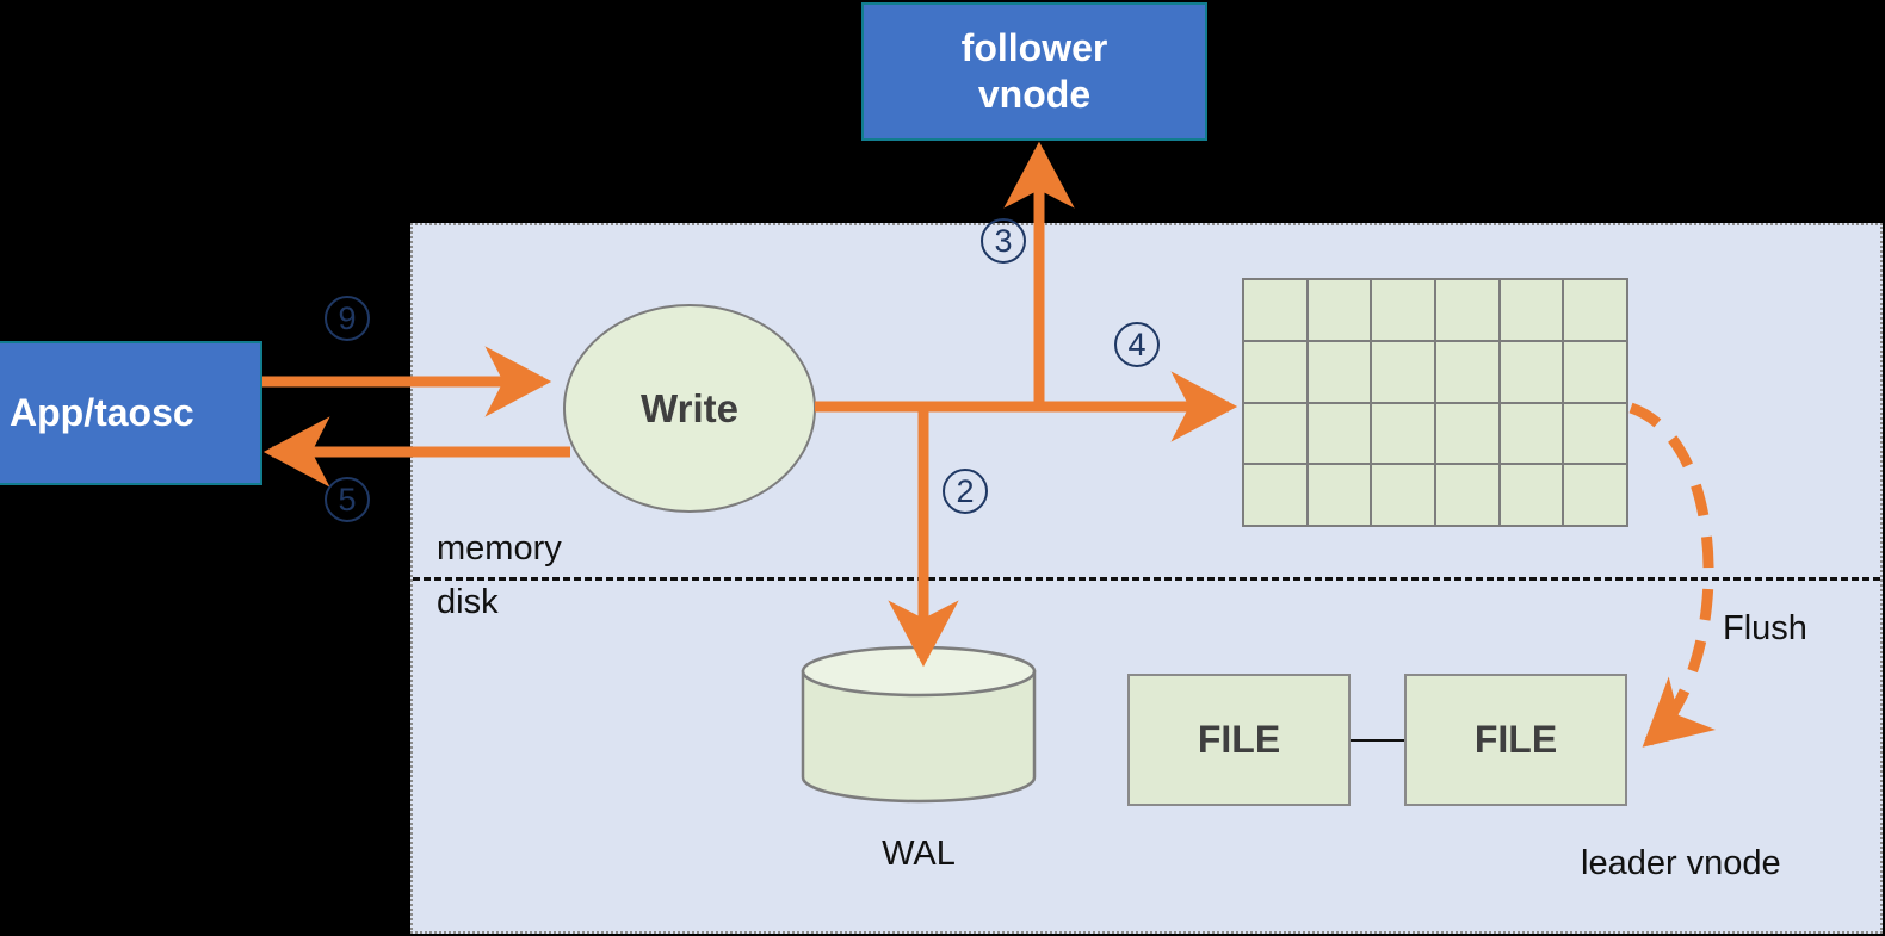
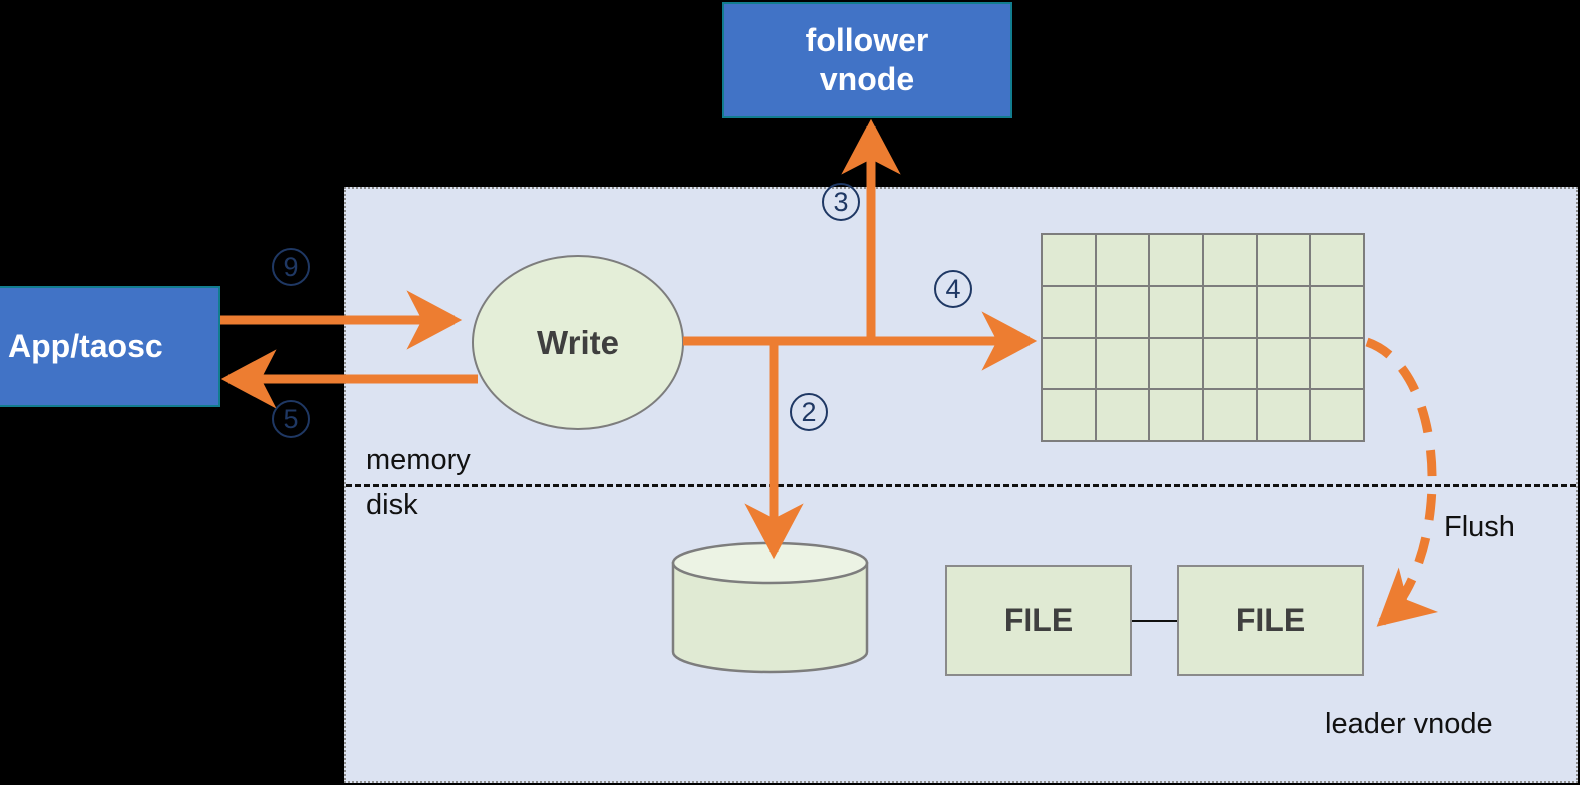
- WAL
  FILE
  FILE
  Write
  follower
  vnode
  App/taosc
  memory
  disk
  Flush
  leader vnode
  9
  2
  3
  4
  5
